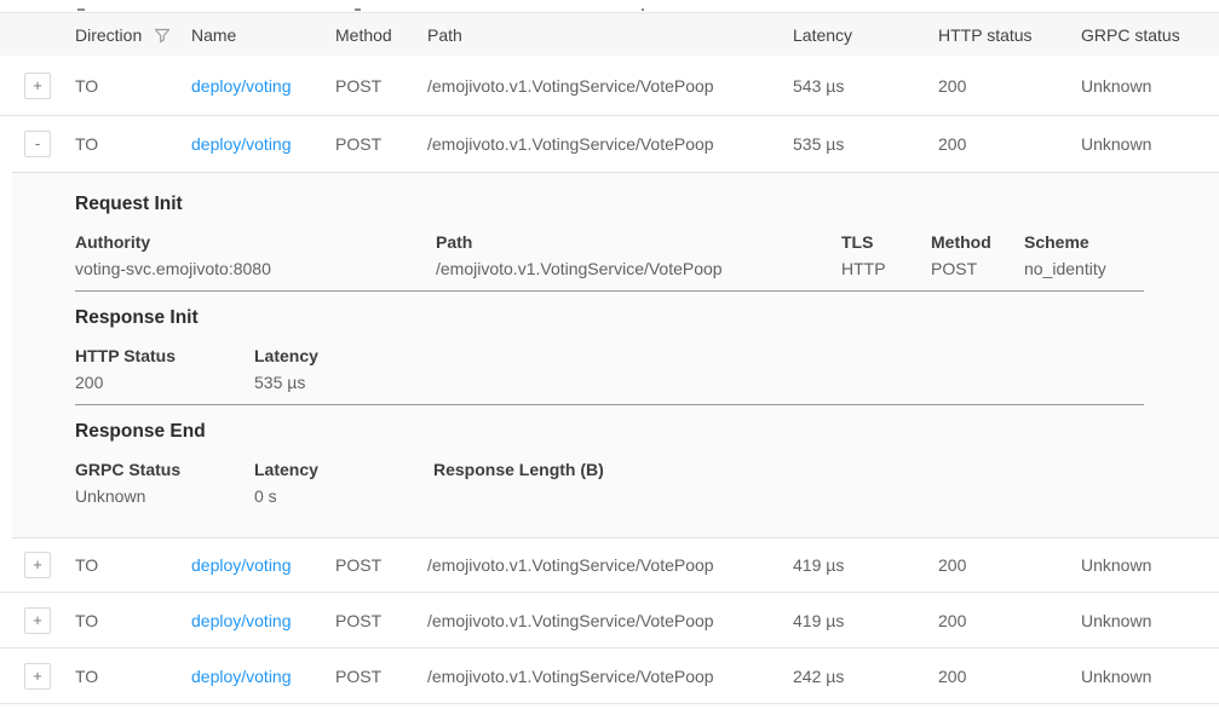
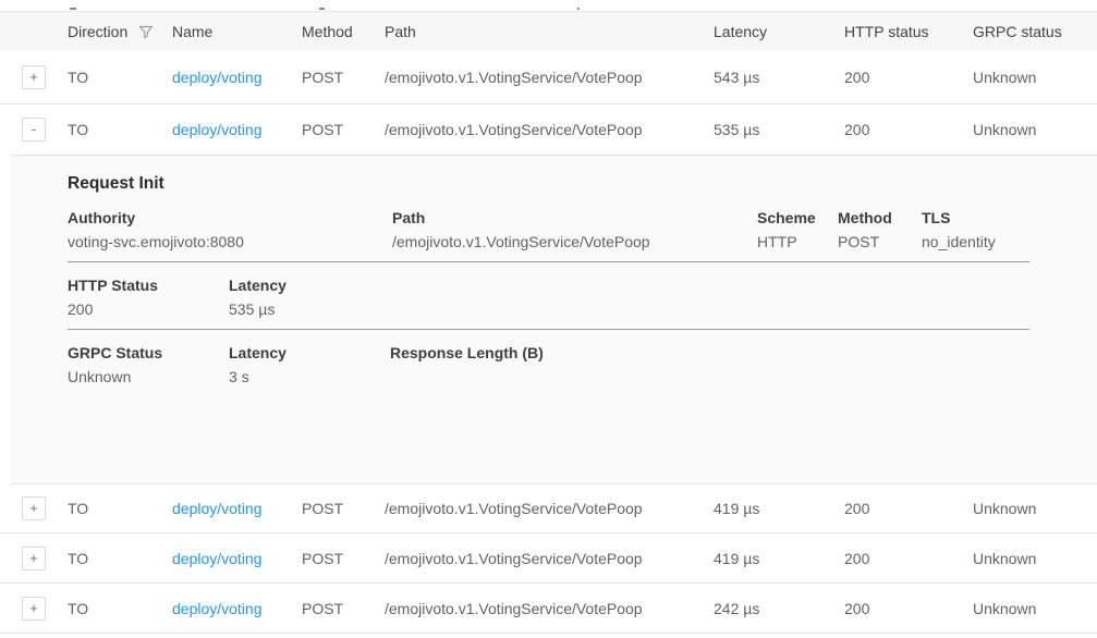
  Direction
  Name
  Method
  Path
  Latency
  HTTP status
  GRPC status
  +
  TO
  deploy/voting
  POST
  /emojivoto.v1.VotingService/VotePoop
  543 µs
  200
  Unknown
  -
  TO
  deploy/voting
  POST
  /emojivoto.v1.VotingService/VotePoop
  535 µs
  200
  Unknown
  Request Init
  Authority
  voting-svc.emojivoto:8080
  Path
  /emojivoto.v1.VotingService/VotePoop
- TLS
+ Scheme
  HTTP
  Method
  POST
- Scheme
+ TLS
  no_identity
- Response Init
  HTTP Status
  200
  Latency
  535 µs
- Response End
  GRPC Status
  Unknown
  Latency
- 0 s
+ 3 s
  Response Length (B)
  +
  TO
  deploy/voting
  POST
  /emojivoto.v1.VotingService/VotePoop
  419 µs
  200
  Unknown
  +
  TO
  deploy/voting
  POST
  /emojivoto.v1.VotingService/VotePoop
  419 µs
  200
  Unknown
  +
  TO
  deploy/voting
  POST
  /emojivoto.v1.VotingService/VotePoop
  242 µs
  200
  Unknown
